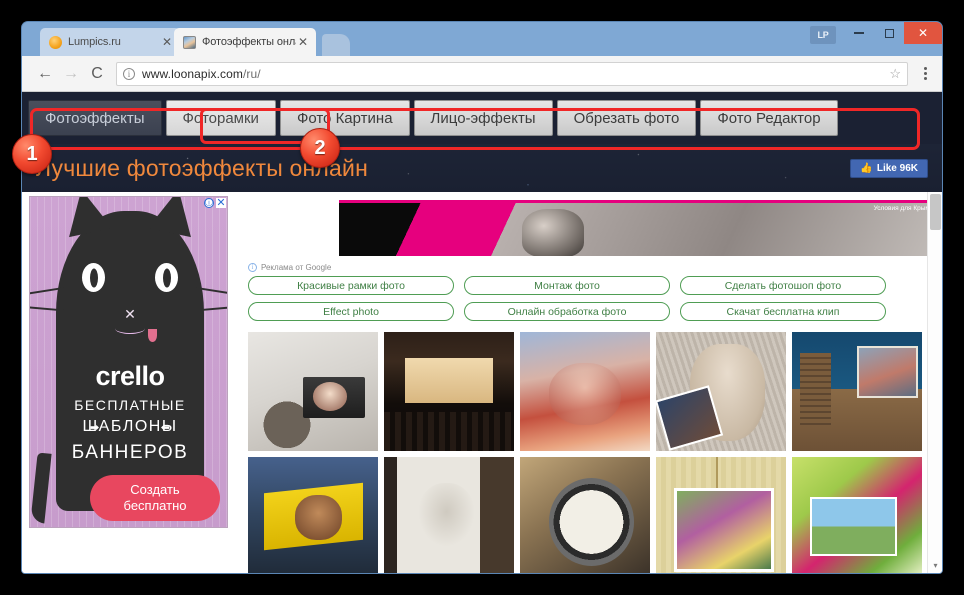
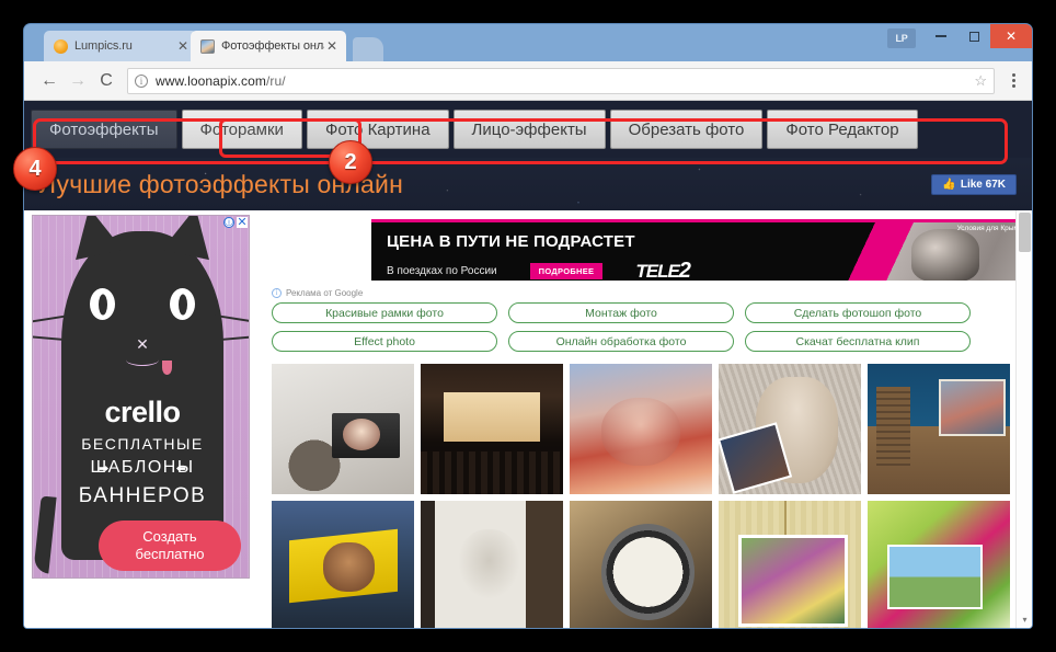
  Lumpics.ru
  ✕
  Фотоэффекты онл
  ✕
  LP
  ✕
  ←
  →
  C
  i
  www.loonapix.com/ru/
  ☆
  Фотоэффекты
  Фоторамки
  Фото Картина
  Лицо-эффекты
  Обрезать фото
  Фото Редактор
  учшие фотоэффекты онайн
  👍
- Like 96K
+ Like 67K
  ⓘ
  ✕
  ✕
  crello
  БЕСПЛАТНЫЕ
  ➡
  ШАБЛОНЫ
  ⬅
  БАННЕРОВ
  Создать
  бесплатно
+ ЦЕНА В ПУТИ НЕ ПОДРАСТЕТ
+ В поездках по России
+ ПОДРОБНЕЕ
+ TELE2
  i
  Реклама от Google
  Красивые рамки фото
  Монтаж фото
  Сделать фотошоп фото
  Effect photo
  Онлайн обработка фото
  Скачат бесплатна клип
  ▾
- 1
+ 4
  2
